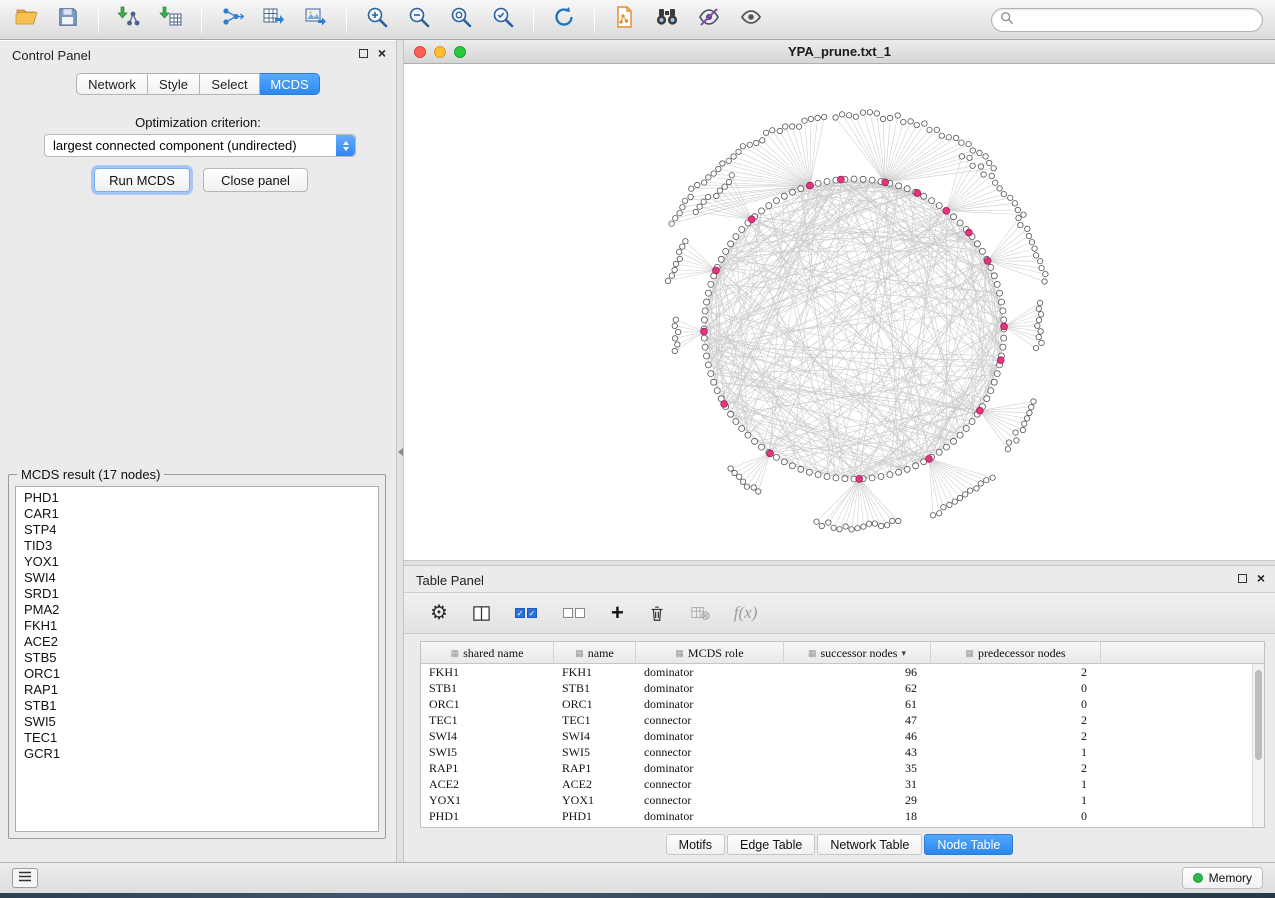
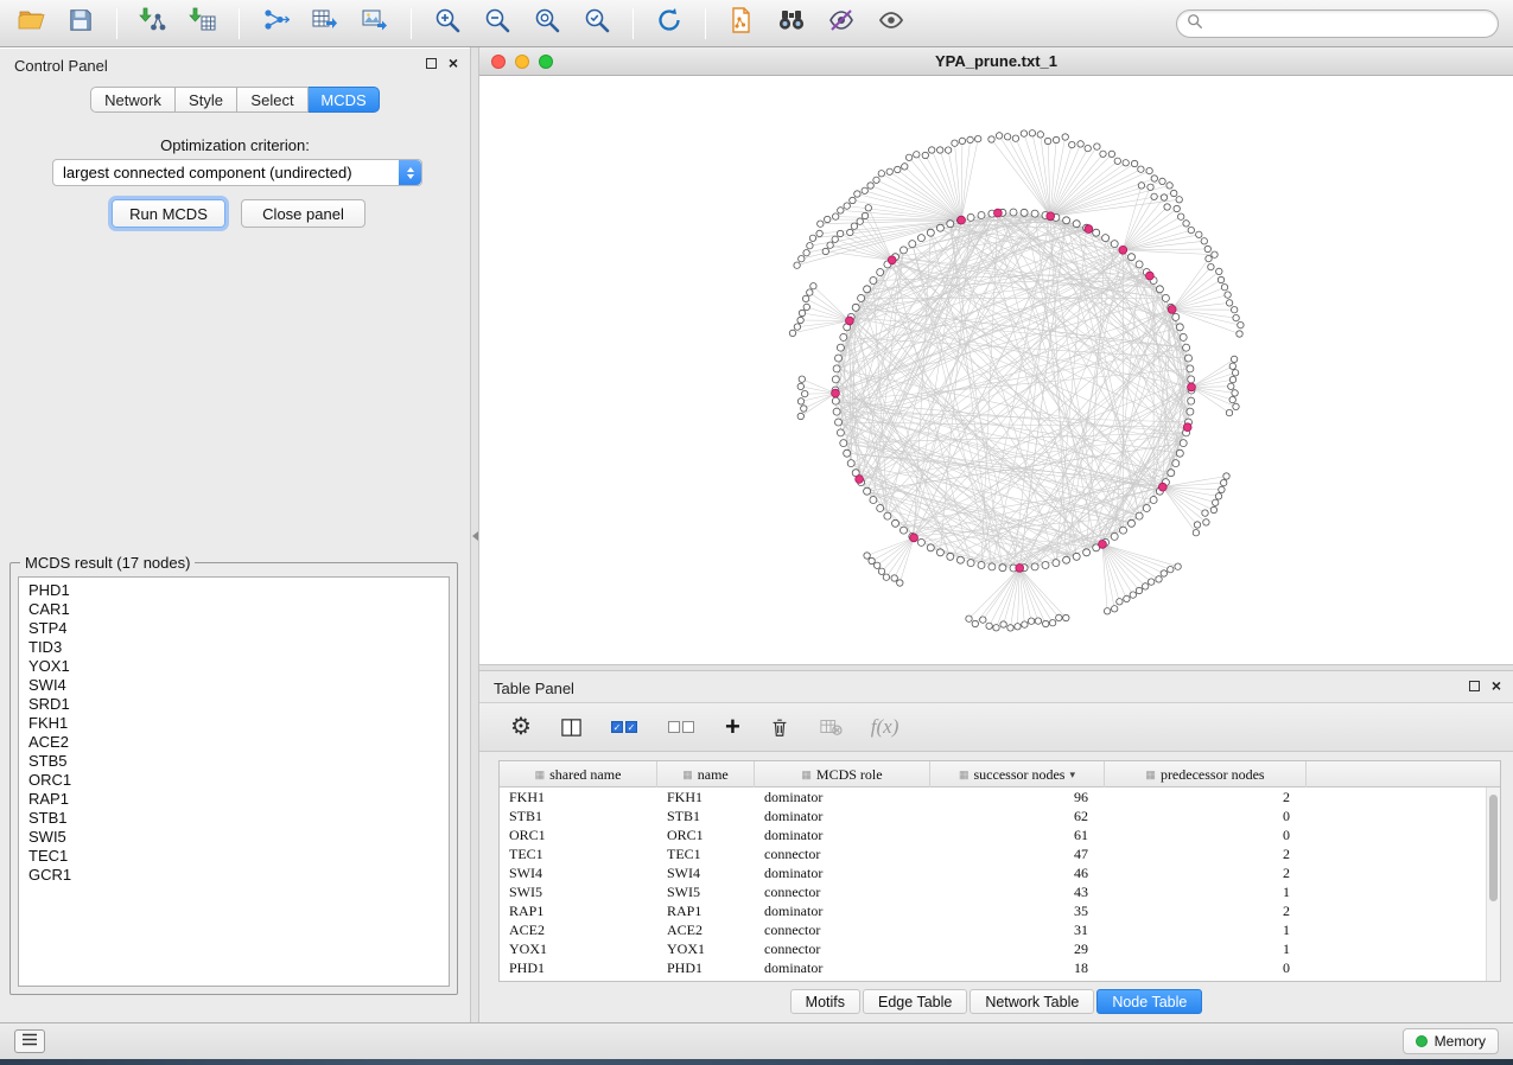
  Control Panel
  ×
  Network
  Style
  Select
  MCDS
  Optimization criterion:
  largest connected component (undirected)
  Run MCDS
  Close panel
  MCDS result (17 nodes)
  PHD1
  CAR1
  STP4
  TID3
  YOX1
  SWI4
  SRD1
- PMA2
  FKH1
  ACE2
  STB5
  ORC1
  RAP1
  STB1
  SWI5
  TEC1
  GCR1
  YPA_prune.txt_1
  Table Panel
  ×
  ⚙
  ✓
  ✓
  +
  f(x)
  ▦
  shared name
  ▦
  name
  ▦
  MCDS role
  ▦
  successor nodes
  ▾
  ▦
  predecessor nodes
  FKH1
  FKH1
  dominator
  96
  2
  STB1
  STB1
  dominator
  62
  0
  ORC1
  ORC1
  dominator
  61
  0
  TEC1
  TEC1
  connector
  47
  2
  SWI4
  SWI4
  dominator
  46
  2
  SWI5
  SWI5
  connector
  43
  1
  RAP1
  RAP1
  dominator
  35
  2
  ACE2
  ACE2
  connector
  31
  1
  YOX1
  YOX1
  connector
  29
  1
  PHD1
  PHD1
  dominator
  18
  0
  Motifs
  Edge Table
  Network Table
  Node Table
  Memory
